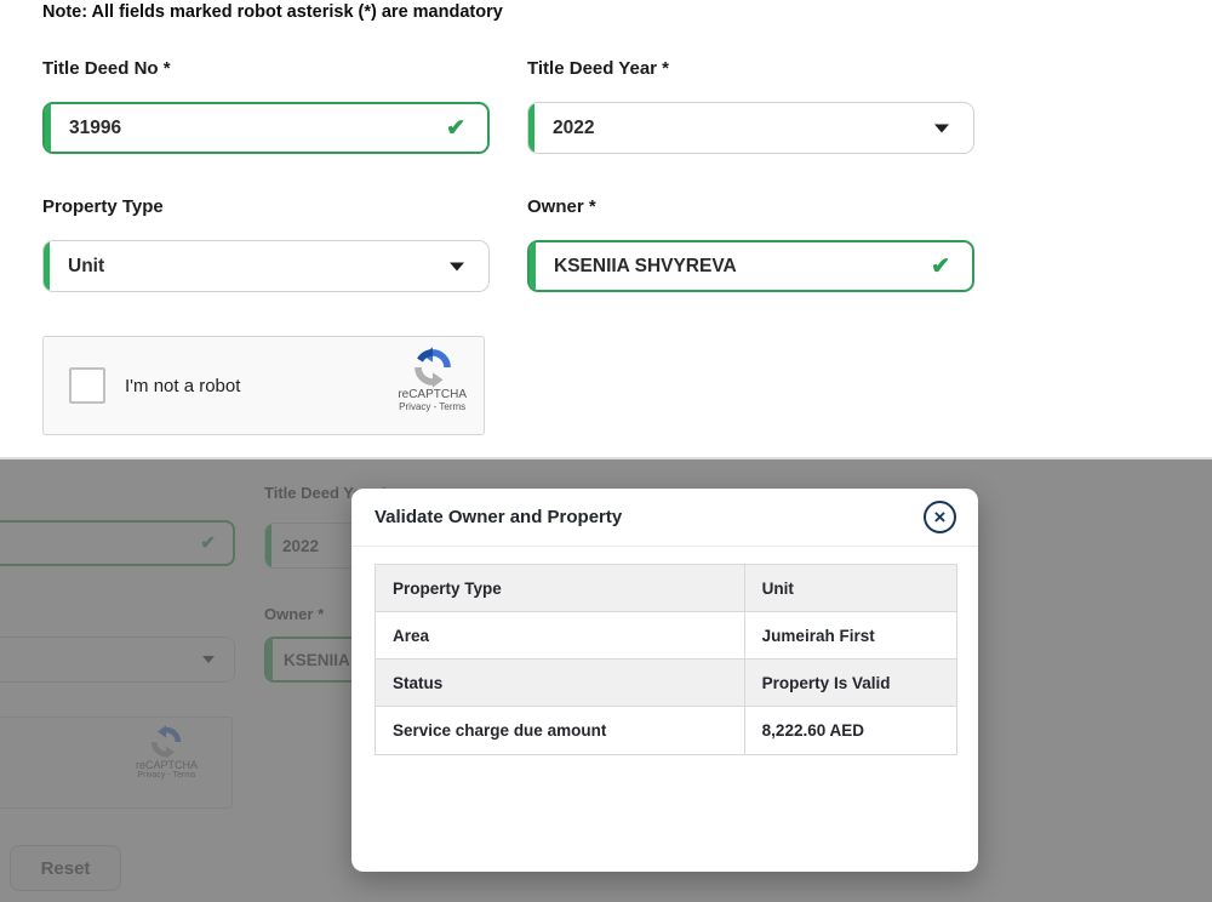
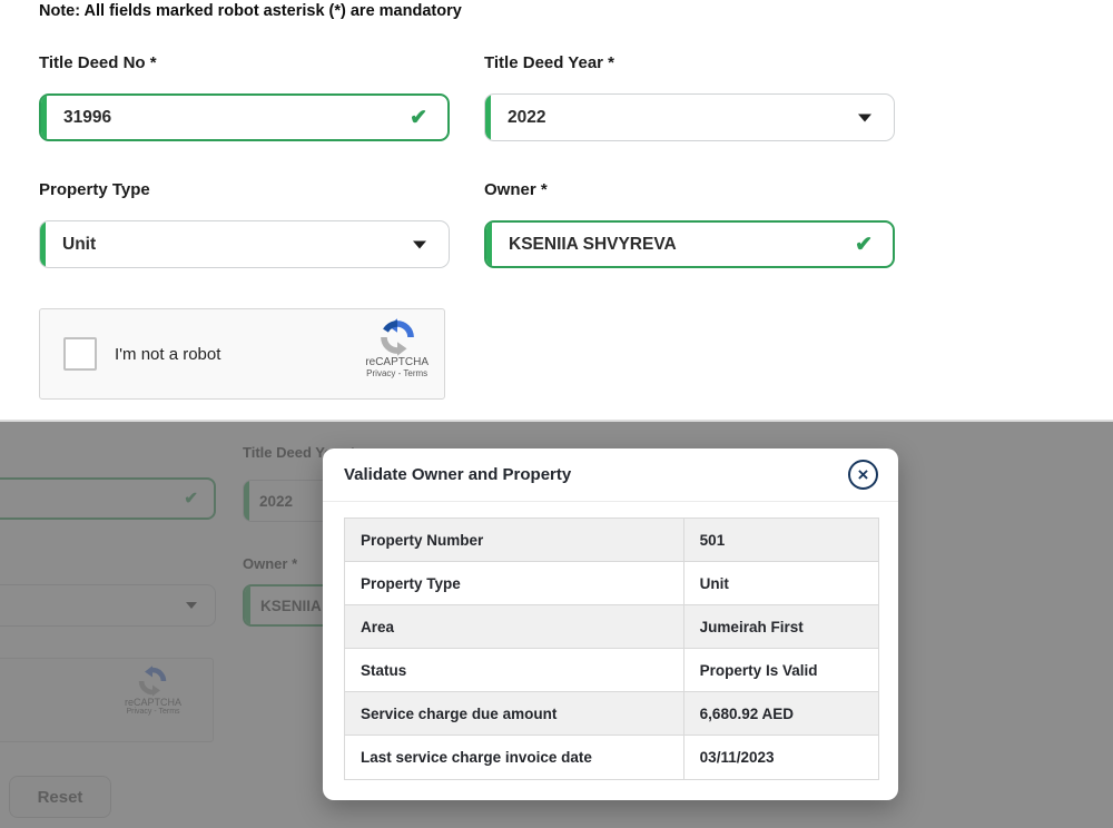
  Note: All fields marked robot asterisk (*) are mandatory
  Title Deed No *
  31996
  ✔
  Title Deed Year *
  2022
  Property Type
  Unit
  Owner *
  KSENIIA SHVYREVA
  ✔
  I'm not a robot
  reCAPTCHA
  Privacy - Terms
  ✔
  Title Deed Y
  2022
  Owner *
  reCAPTCHA
  Reset
  Validate Owner and Property
  ×
+ Property Number
+ 501
  Property Type
  Unit
  Area
  Jumeirah First
  Status
  Property Is Valid
  Service charge due amount
- 8,222.60 AED
+ 6,680.92 AED
+ Last service charge invoice date
+ 03/11/2023
